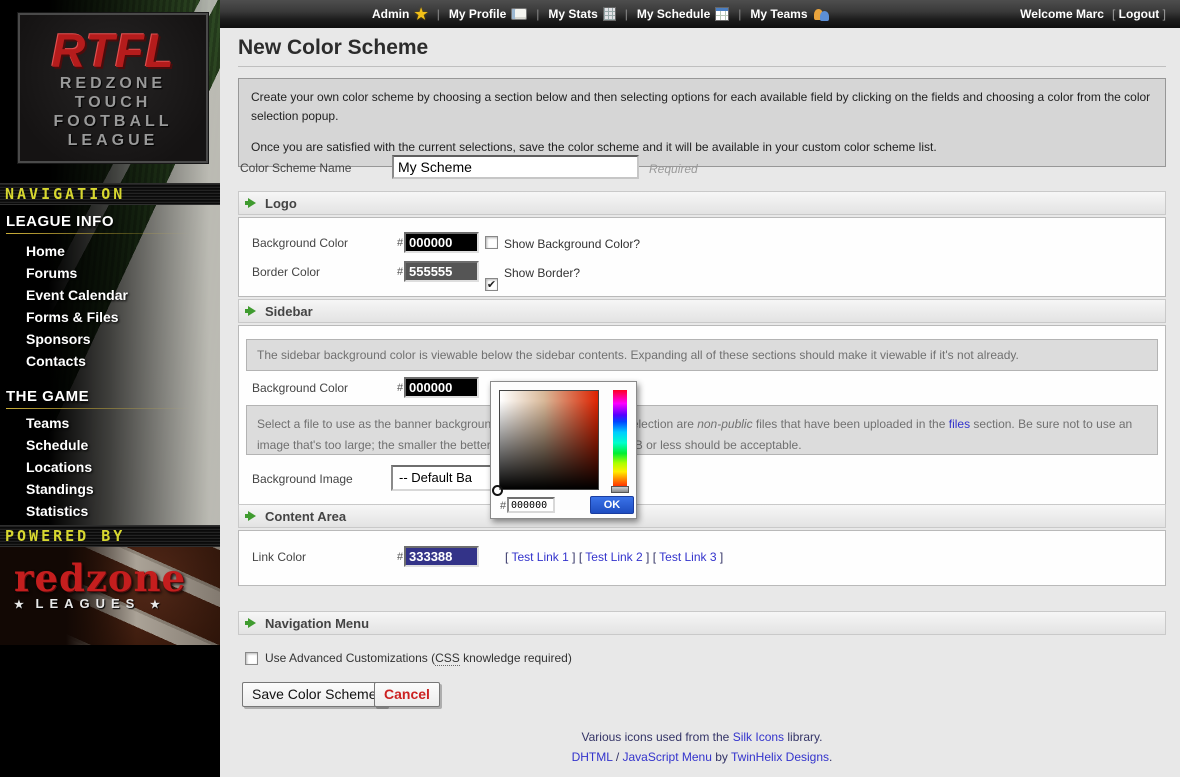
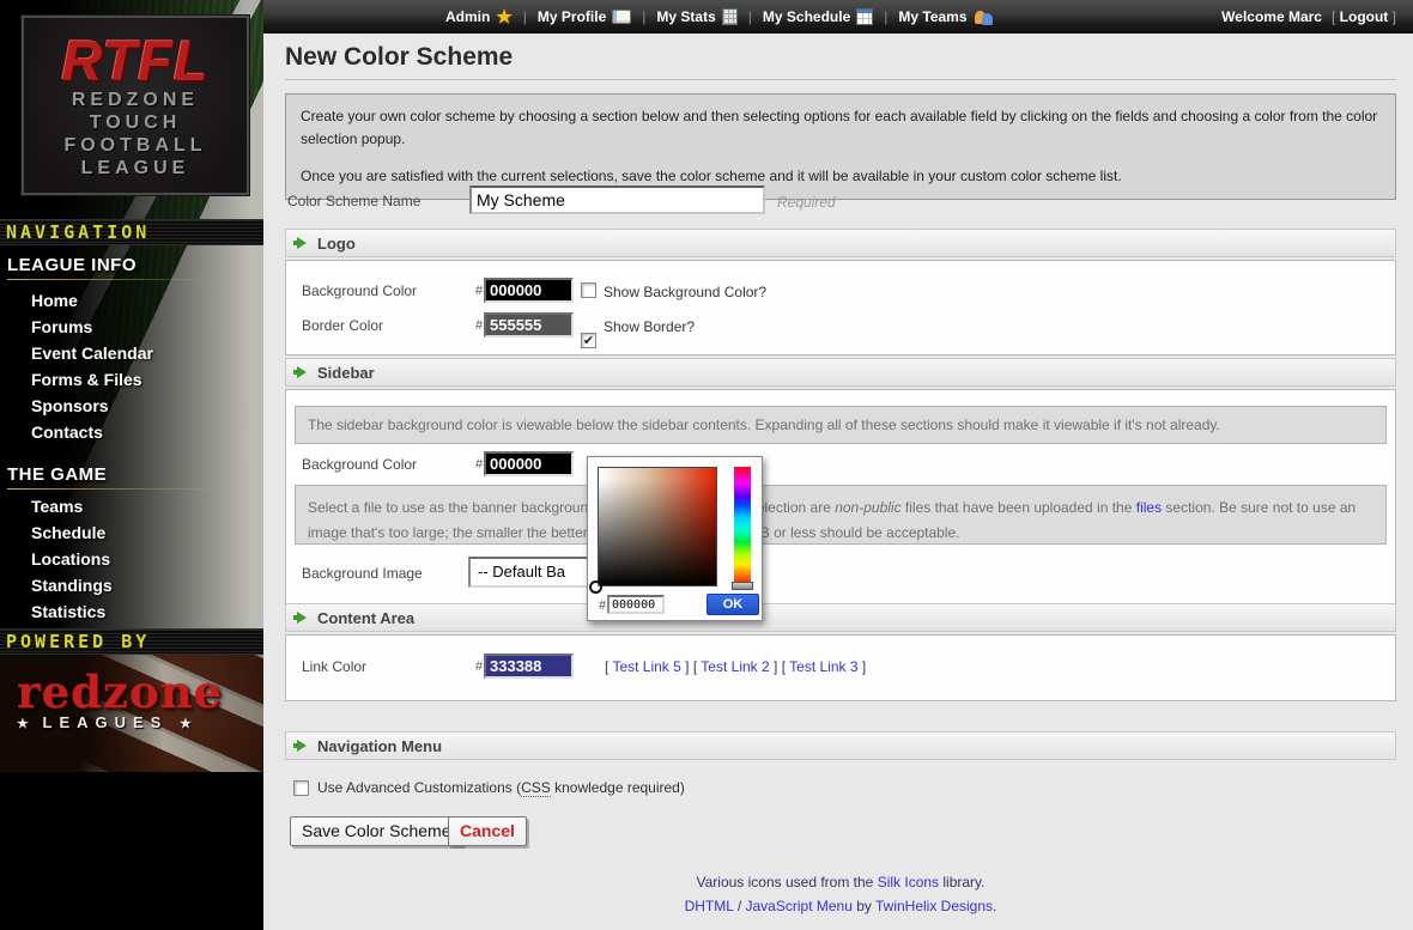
  Admin
  ★
  |
  My Profile
  |
  My Stats
  |
  My Schedule
  |
  My Teams
  Welcome Marc
  [ Logout ]
  RTFL
  REDZONE
  TOUCH
  FOOTBALL
  LEAGUE
  NAVIGATION
  LEAGUE INFO
  Home
  Forums
  Event Calendar
  Forms & Files
  Sponsors
  Contacts
  THE GAME
  Teams
  Schedule
  Locations
  Standings
  Statistics
  POWERED BY
  redzone
  ★ LEAGUES ★
  New Color Scheme
  Create your own color scheme by choosing a section below and then selecting options for each available field by clicking on the fields and choosing a color from the color selection popup.
  Once you are satisfied with the current selections, save the color scheme and it will be available in your custom color scheme list.
  Color Scheme Name
  My Scheme
  Required
  Logo
  Background Color
  #
  000000
  Show Background Color?
  Border Color
  #
  555555
  ✔
  Show Border?
  Sidebar
  The sidebar background color is viewable below the sidebar contents. Expanding all of these sections should make it viewable if it's not already.
  Background Color
  #
  000000
  Select a file to use as the banner backgroun lection are non-public files that have been uploaded in the files section. Be sure not to use an
  image that's too large; the smaller the better B or less should be acceptable.
  Background Image
  -- Default Ba
  Content Area
  Link Color
  #
  333388
- [ Test Link 1 ] [ Test Link 2 ] [ Test Link 3 ]
+ [ Test Link 5 ] [ Test Link 2 ] [ Test Link 3 ]
  Navigation Menu
  Use Advanced Customizations (CSS knowledge required)
  Save Color Scheme
  Cancel
  Various icons used from the Silk Icons library.
  DHTML / JavaScript Menu by TwinHelix Designs.
  #
  000000
  OK
